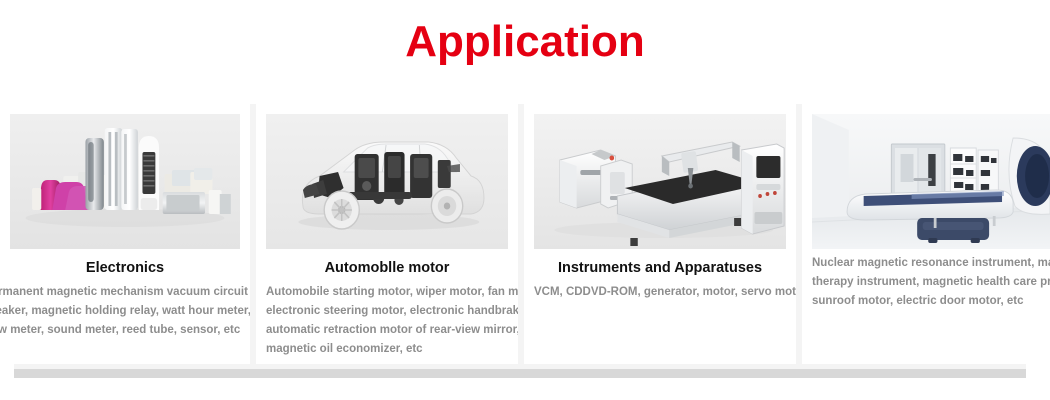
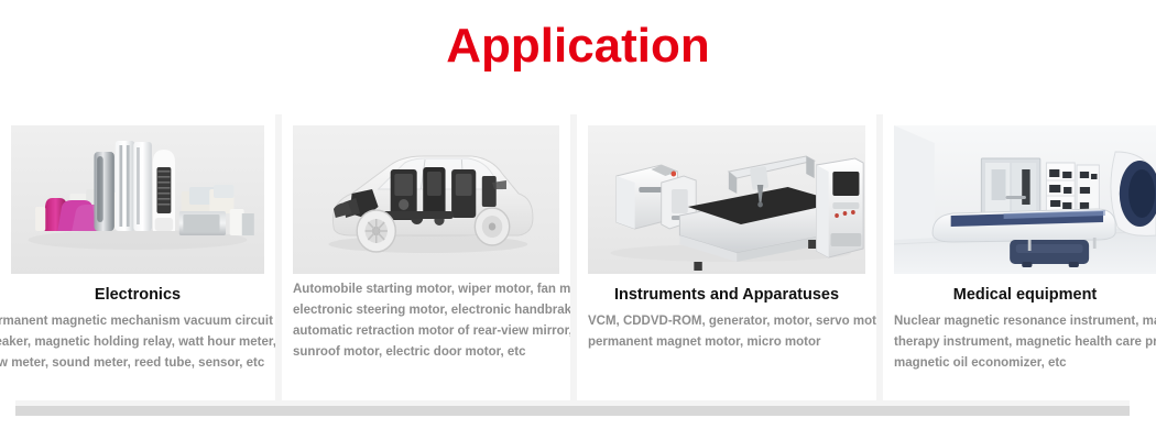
  Application
  Electronics
  rmanent magnetic mechanism vacuum circuit
  aker, magnetic holding relay, watt hour meter,
  w meter, sound meter, reed tube, sensor, etc
- Automoblle motor
  Automobile starting motor, wiper motor, fan m
  electronic steering motor, electronic handbrak
  automatic retraction motor of rear-view mirror
- magnetic oil economizer, etc
+ sunroof motor, electric door motor, etc
  Instruments and Apparatuses
  VCM, CDDVD-ROM, generator, motor, servo mot
+ permanent magnet motor, micro motor
+ Medical equipment
  Nuclear magnetic resonance instrument, m
  therapy instrument, magnetic health care pr
- sunroof motor, electric door motor, etc
+ magnetic oil economizer, etc
